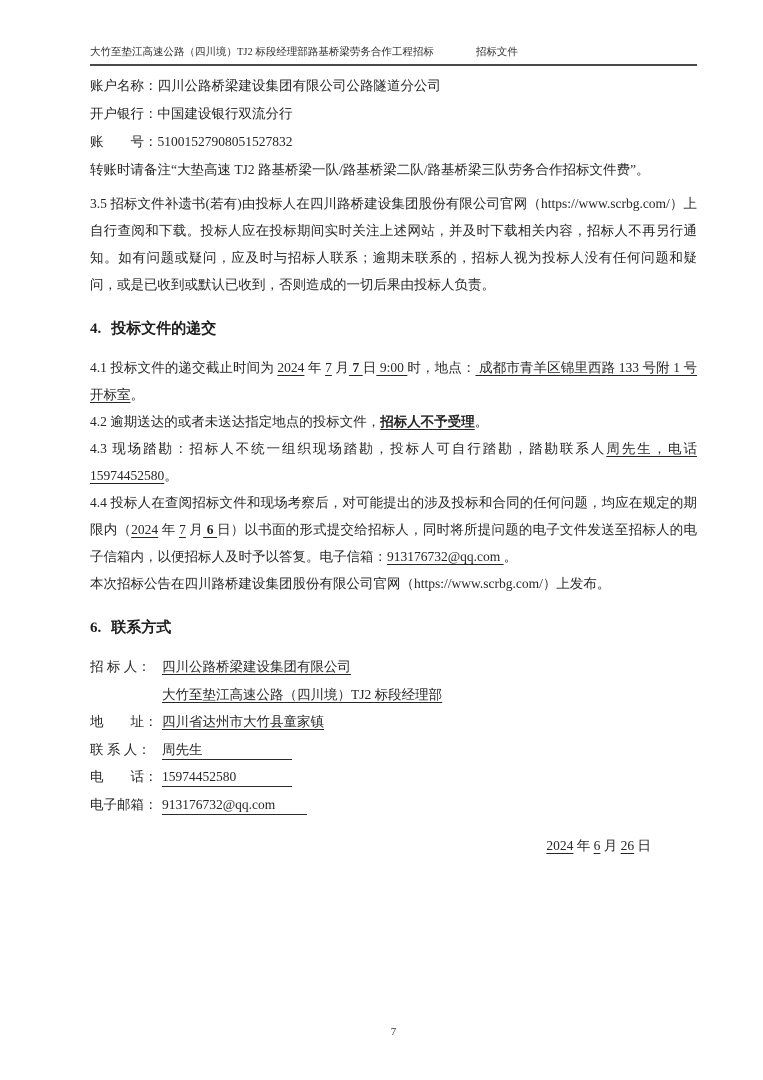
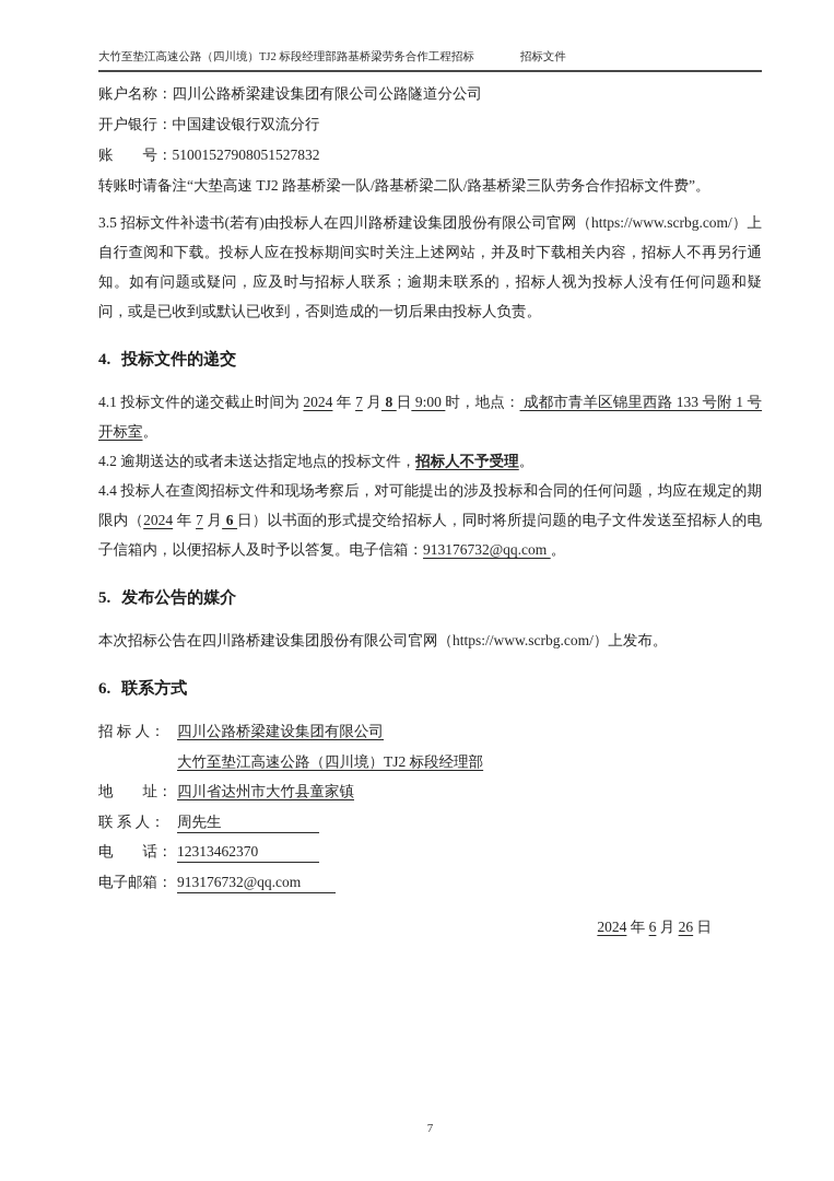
  大竹至垫江高速公路（四川境）TJ2 标段经理部路基桥梁劳务合作工程招标
  招标文件
  账户名称：四川公路桥梁建设集团有限公司公路隧道分公司
  开户银行：中国建设银行双流分行
  账 号：51001527908051527832
  转账时请备注“大垫高速 TJ2 路基桥梁一队/路基桥梁二队/路基桥梁三队劳务合作招标文件费”。
  3.5 招标文件补遗书(若有)由投标人在四川路桥建设集团股份有限公司官网（https://www.scrbg.com/）上自行查阅和下载。投标人应在投标期间实时关注上述网站，并及时下载相关内容，招标人不再另行通知。如有问题或疑问，应及时与招标人联系；逾期未联系的，招标人视为投标人没有任何问题和疑问，或是已收到或默认已收到，否则造成的一切后果由投标人负责。
  4. 投标文件的递交
- 4.1 投标文件的递交截止时间为 2024 年 7 月 7 日 9:00 时，地点： 成都市青羊区锦里西路 133 号附 1 号开标室。
+ 4.1 投标文件的递交截止时间为 2024 年 7 月 8 日 9:00 时，地点： 成都市青羊区锦里西路 133 号附 1 号开标室。
  4.2 逾期送达的或者未送达指定地点的投标文件，招标人不予受理。
- 4.3 现场踏勘：招标人不统一组织现场踏勘，投标人可自行踏勘，踏勘联系人周先生，电话 15974452580。
  4.4 投标人在查阅招标文件和现场考察后，对可能提出的涉及投标和合同的任何问题，均应在规定的期限内（2024 年 7 月 6 日）以书面的形式提交给招标人，同时将所提问题的电子文件发送至招标人的电子信箱内，以便招标人及时予以答复。电子信箱：913176732@qq.com 。
+ 5. 发布公告的媒介
  本次招标公告在四川路桥建设集团股份有限公司官网（https://www.scrbg.com/）上发布。
  6. 联系方式
  招 标 人： 四川公路桥梁建设集团有限公司
  大竹至垫江高速公路（四川境）TJ2 标段经理部
  地 址： 四川省达州市大竹县童家镇
  联 系 人： 周先生
- 电 话： 15974452580
+ 电 话： 12313462370
  电子邮箱： 913176732@qq.com
  2024 年 6 月 26 日
  7
